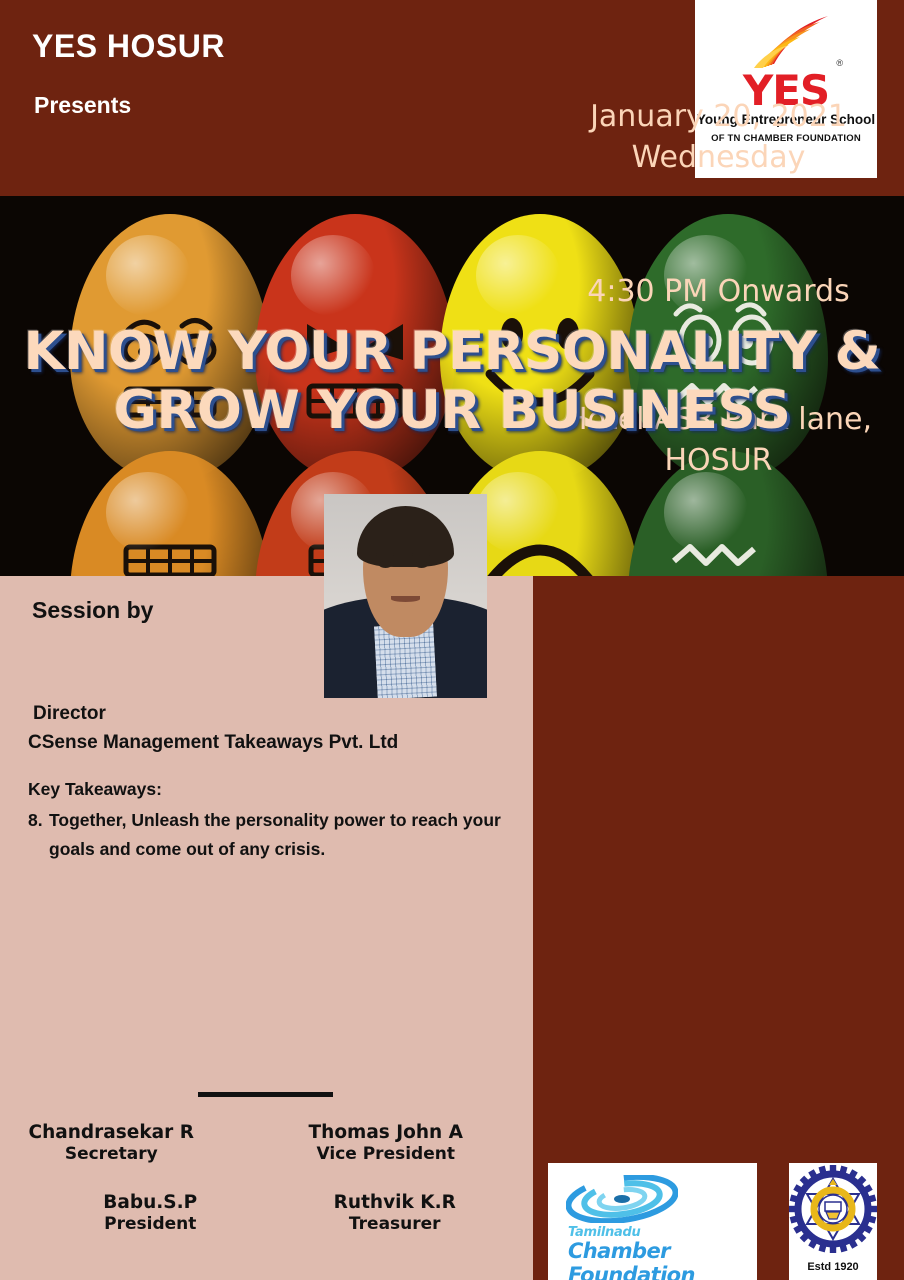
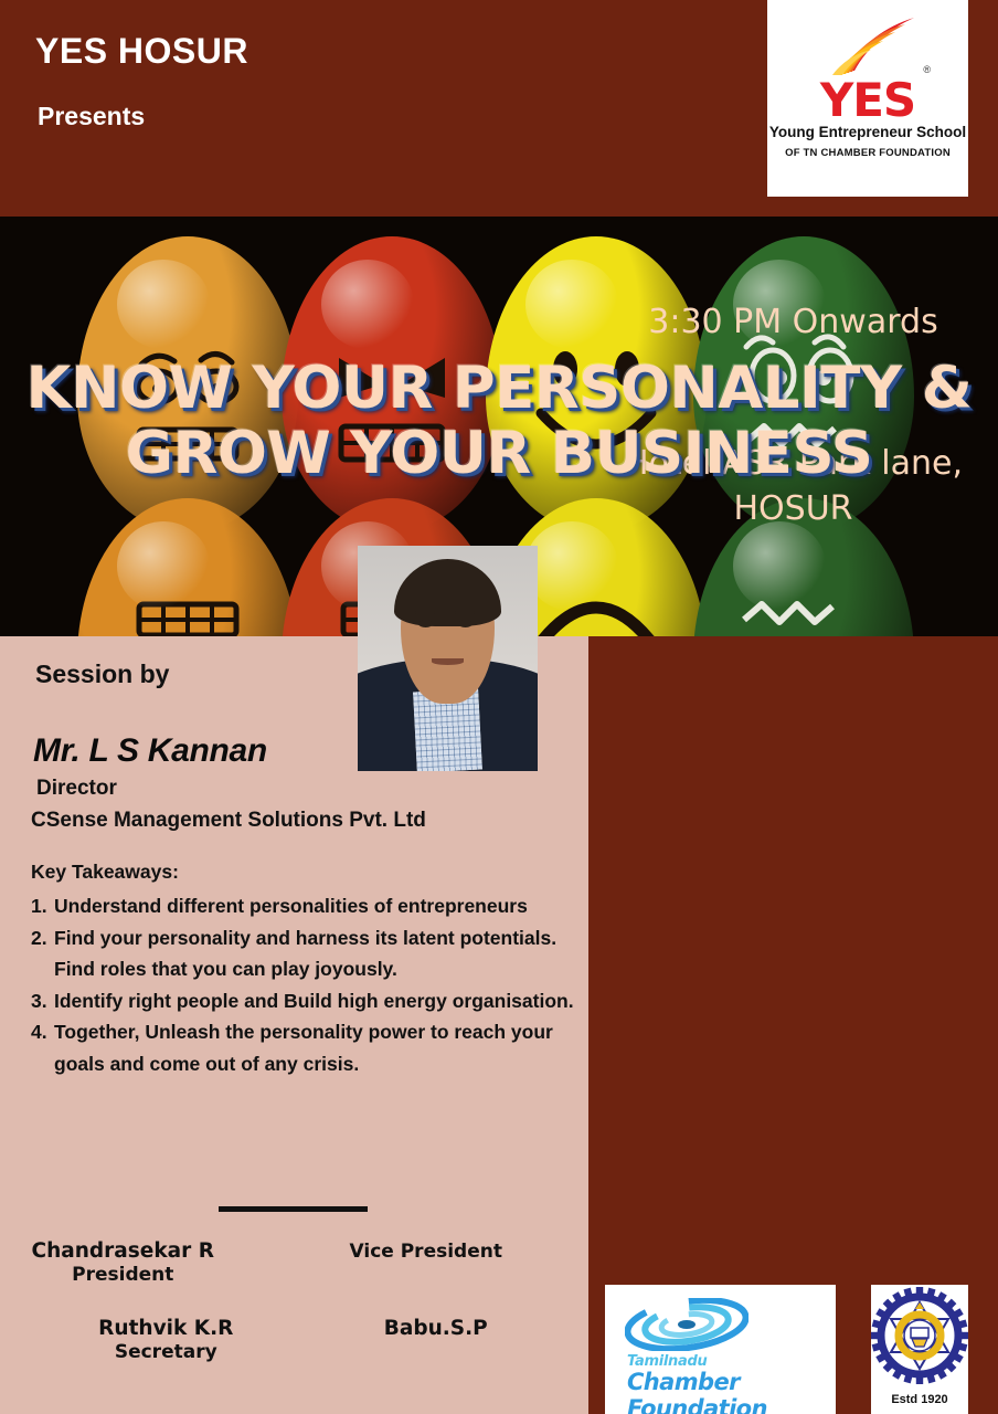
  YES HOSUR
  Presents
  YES
  ®
  Young Entrepreneur School
  OF TN CHAMBER FOUNDATION
  KNOW YOUR PERSONALITY &
  GROW YOUR BUSINESS
  Session by
+ Mr. L S Kannan
  Director
- CSense Management Takeaways Pvt. Ltd
+ CSense Management Solutions Pvt. Ltd
  Key Takeaways:
+ 1.
+ Understand different personalities of entrepreneurs
+ 2.
+ Find your personality and harness its latent potentials. Find roles that you can play joyously.
+ 3.
+ Identify right people and Build high energy organisation.
- 8.
+ 4.
  Together, Unleash the personality power to reach your goals and come out of any crisis.
  Chandrasekar R
- Secretary
+ President
- Thomas John A
  Vice President
- Babu.S.P
+ Ruthvik K.R
- President
+ Secretary
- Ruthvik K.R
+ Babu.S.P
- Treasurer
- January 20, 2021
- Wednesday
- 4:30 PM Onwards
+ 3:30 PM Onwards
  Hotel ASR Park lane,
  HOSUR
  Tamilnadu
  Chamber Foundation
  Estd 1920
